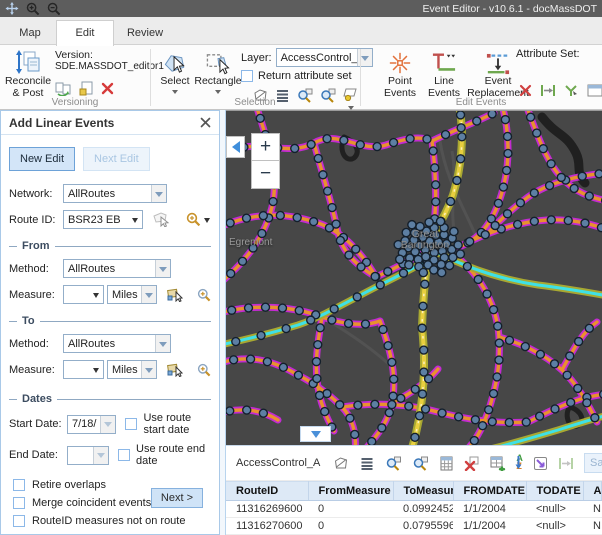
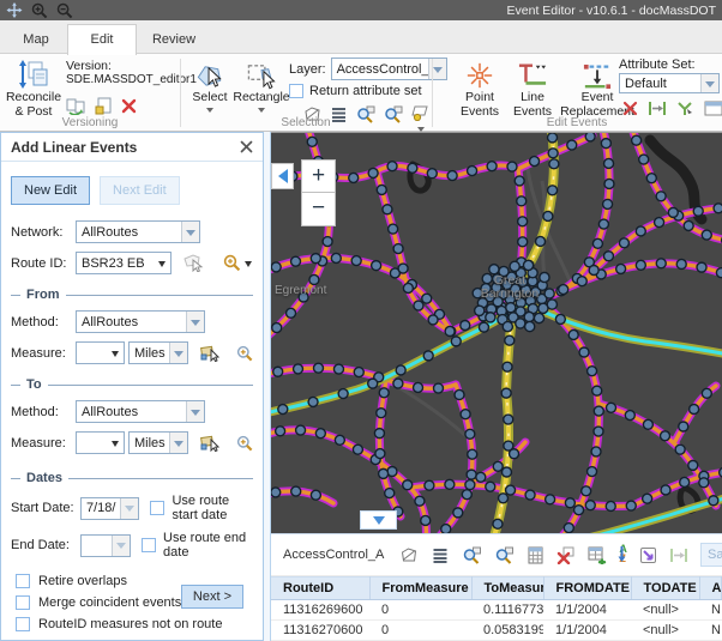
  Event Editor - v10.6.1 - docMassDOT
  Map
  Edit
  Review
  Reconcile & Post
  Version:
  SDE.MASSDOT_edit
  Versioning
  Select
  Rectangle
  Layer:
  AccessControl_
  Return attribute set
  Selection
  Point Events
  Line Events
  Event Replaceme
  Attribute Set:
+ Default
  Edit Events
  Add Linear Events
  New Edit
  Next Edit
  Network:
  AllRoutes
  Route ID:
  BSR23 EB
  From
  Method:
  AllRoutes
  Measure:
  Miles
  To
  Method:
  AllRoutes
  Measure:
  Miles
  Dates
  Start Date:
  7/18/
  Use route start date
  End Date:
  Use route end date
  Retire overlaps
  Merge coincident events
  RouteID measures not on route
  Next >
  Egremont
  Great Barrington
  +
  −
  AccessControl_A
  A
  Sa
  RouteID	FromMeasure	ToMeasur	FROMDATE	TODATE	A
- 11316269600	0	0.0992452	1/1/2004	<null>	N
+ 11316269600	0	0.1116773	1/1/2004	<null>	N
- 11316270600	0	0.0795596	1/1/2004	<null>	N
+ 11316270600	0	0.0583199	1/1/2004	<null>	N
